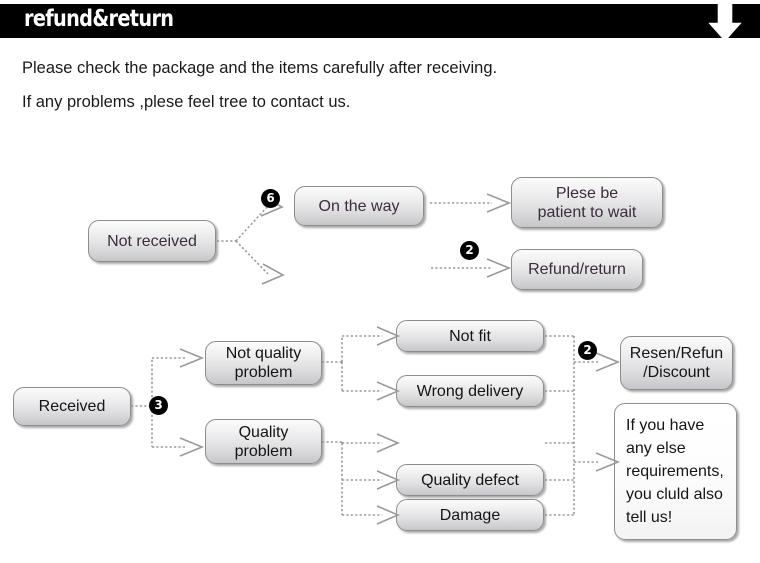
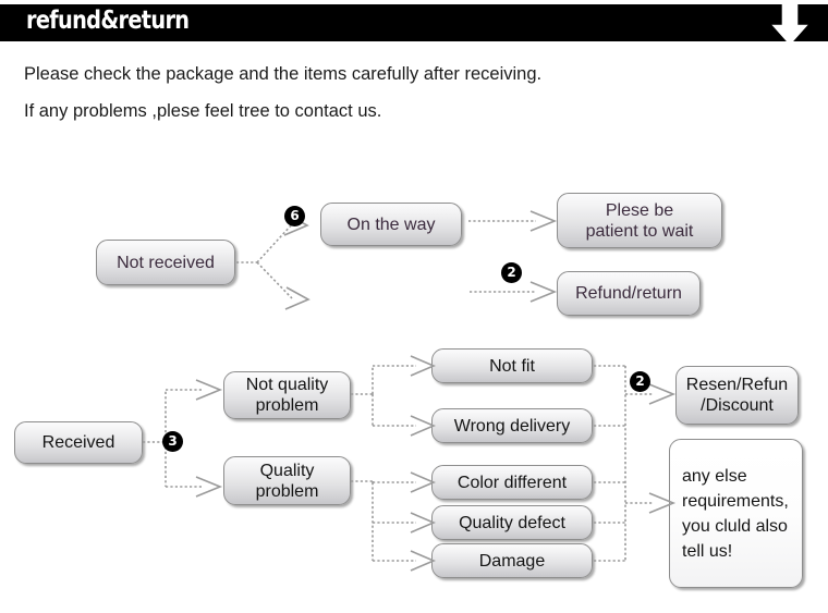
  refund&return
  Please check the package and the items carefully after receiving.
  If any problems ,plese feel tree to contact us.
  Not received
  On the way
  Plese be
  patient to wait
  Refund/return
  6
  2
  Received
  3
  Not quality
  problem
  Quality
  problem
  Not fit
  Wrong delivery
+ Color different
  Quality defect
  Damage
  2
  Resen/Refun
  /Discount
- If you have
  any else
  requirements,
  you cluld also
  tell us!
